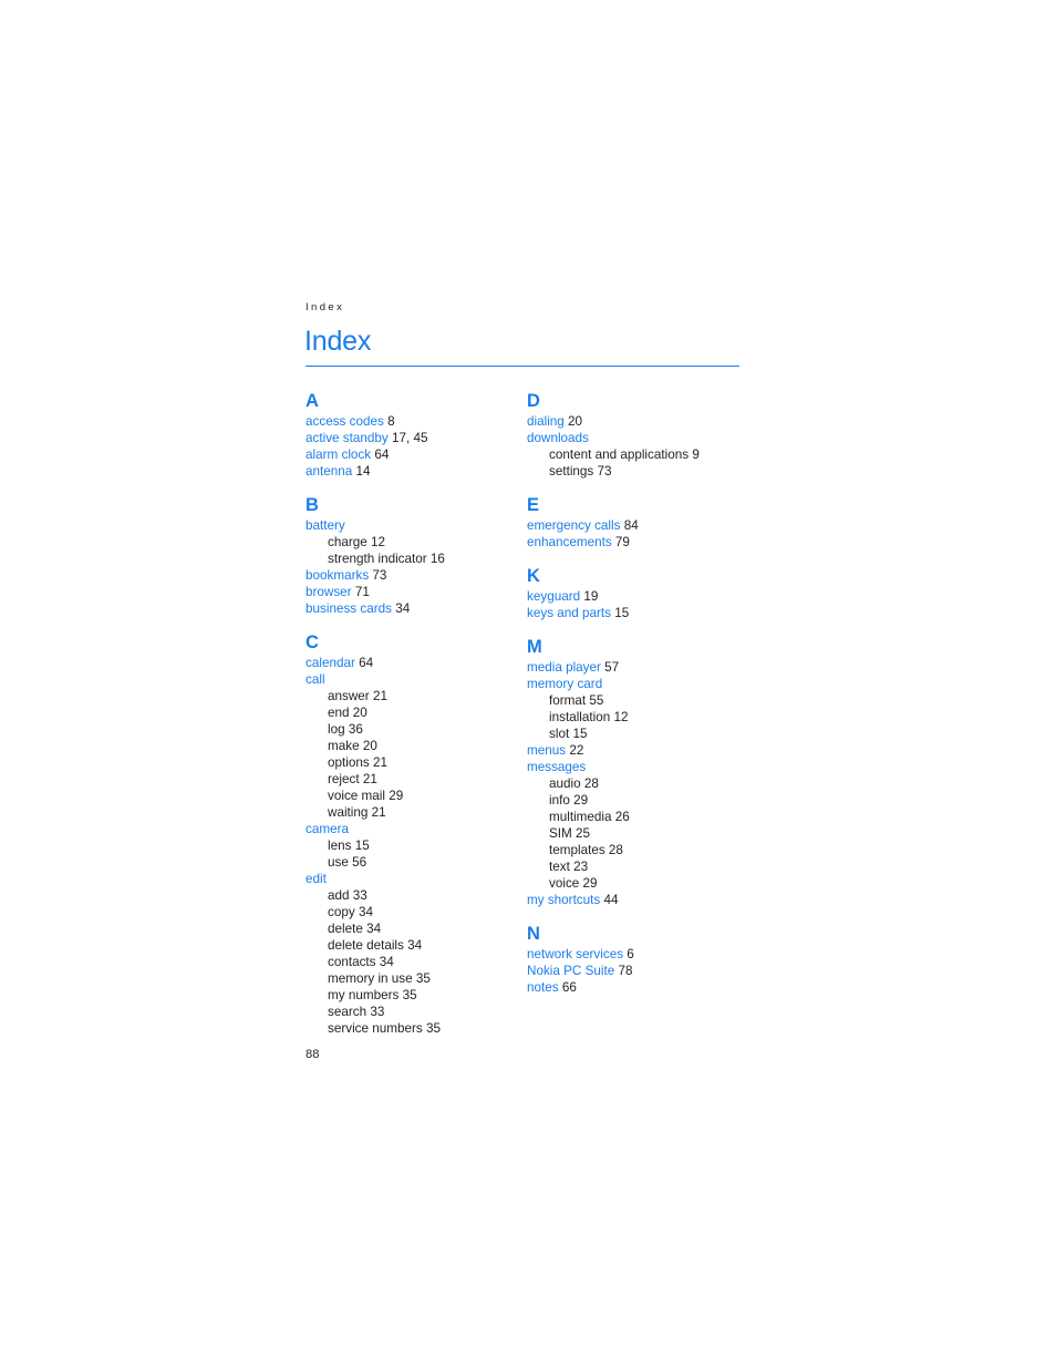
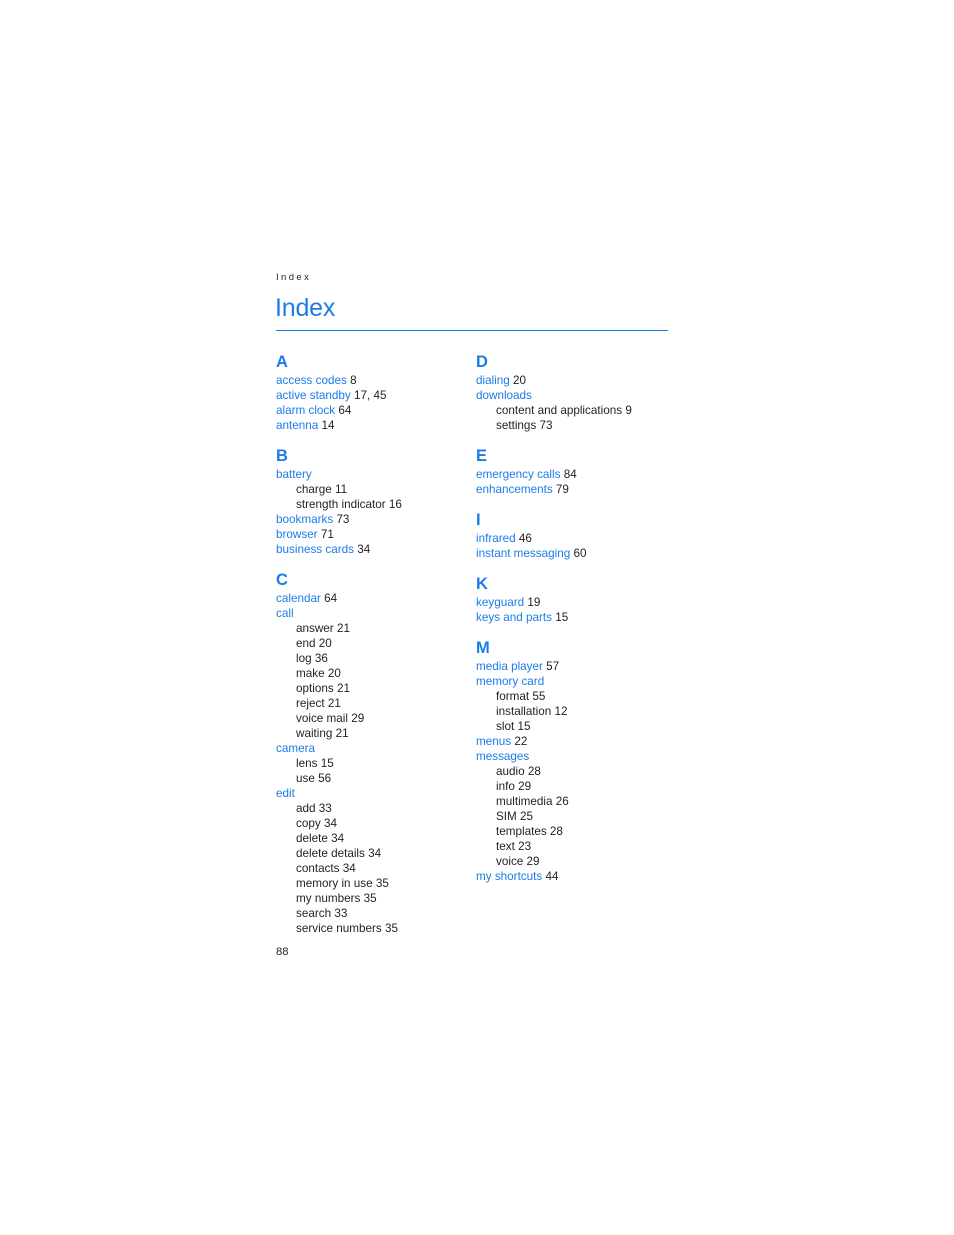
  Index
  Index
  A
  access codes 8
  active standby 17, 45
  alarm clock 64
  antenna 14
  B
  battery
- charge 12
+ charge 11
  strength indicator 16
  bookmarks 73
  browser 71
  business cards 34
  C
  calendar 64
  call
  answer 21
  end 20
  log 36
  make 20
  options 21
  reject 21
  voice mail 29
  waiting 21
  camera
  lens 15
  use 56
  edit
  add 33
  copy 34
  delete 34
  delete details 34
  contacts 34
  memory in use 35
  my numbers 35
  search 33
  service numbers 35
  D
  dialing 20
  downloads
  content and applications 9
  settings 73
  E
  emergency calls 84
  enhancements 79
+ I
+ infrared 46
+ instant messaging 60
  K
  keyguard 19
  keys and parts 15
  M
  media player 57
  memory card
  format 55
  installation 12
  slot 15
  menus 22
  messages
  audio 28
  info 29
  multimedia 26
  SIM 25
  templates 28
  text 23
  voice 29
  my shortcuts 44
- N
- network services 6
- Nokia PC Suite 78
- notes 66
  88
